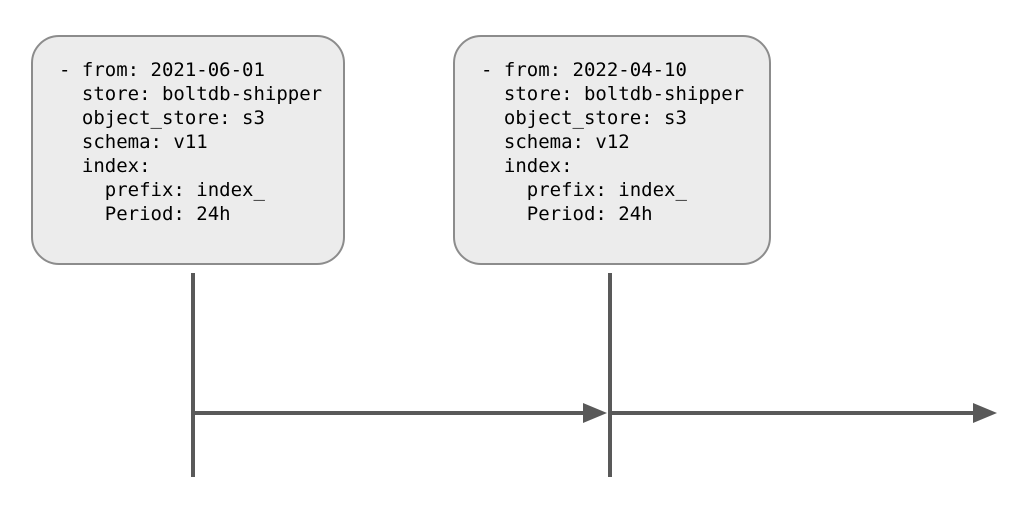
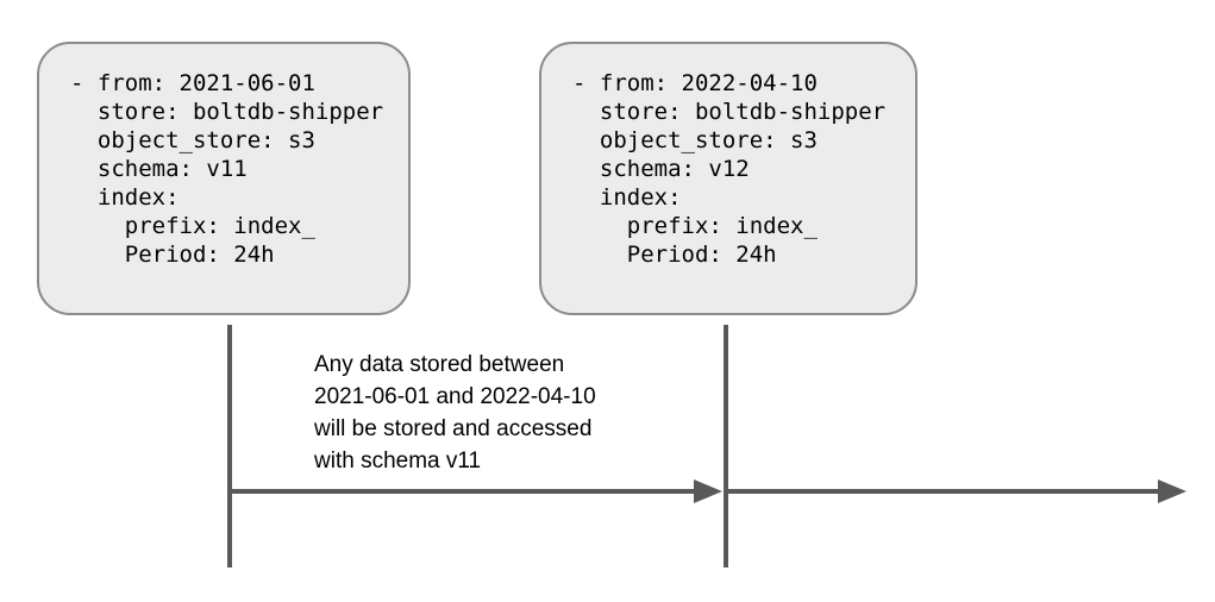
  - from: 2021-06-01
  store: boltdb-shipper
  object_store: s3
  schema: v11
  index:
  prefix: index_
  Period: 24h
  - from: 2022-04-10
  store: boltdb-shipper
  object_store: s3
  schema: v12
  index:
  prefix: index_
  Period: 24h
+ Any data stored between
+ 2021-06-01 and 2022-04-10
+ will be stored and accessed
+ with schema v11
